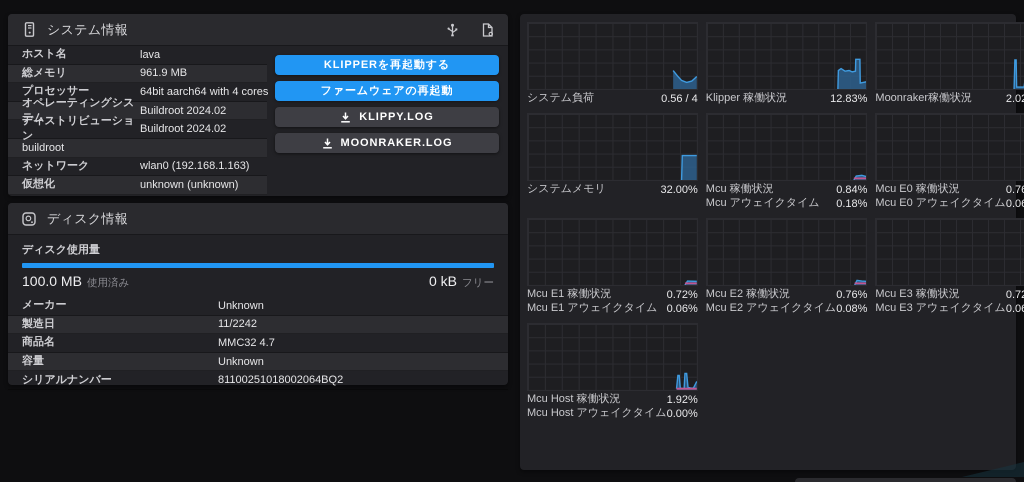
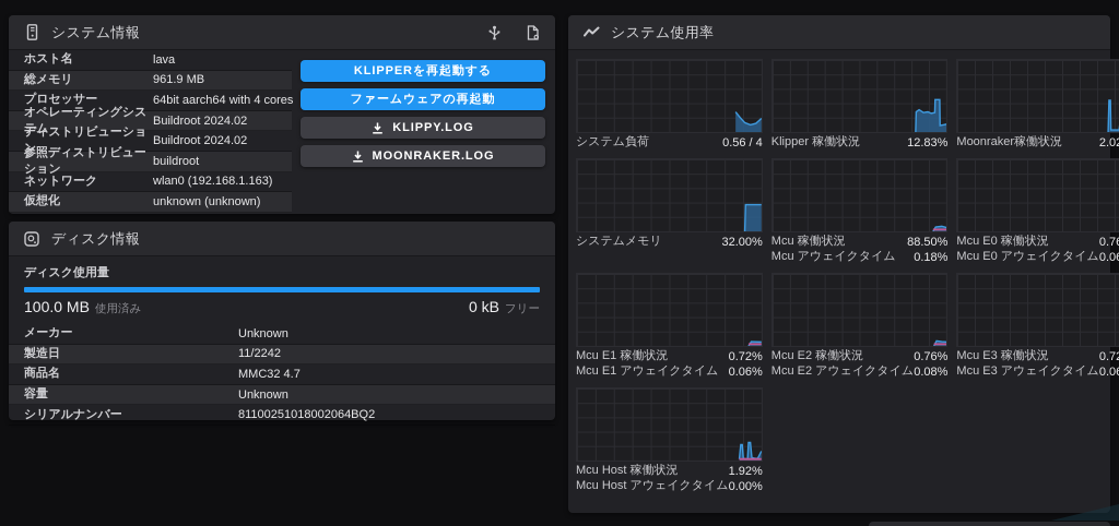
  システム情報
  ホスト名
  lava
  総メモリ
  961.9 MB
  プロセッサー
  64bit aarch64 with 4 cores
  オペレーティングシステム
  Buildroot 2024.02
  ディストリビューション
  Buildroot 2024.02
+ 参照ディストリビューション
  buildroot
  ネットワーク
  wlan0 (192.168.1.163)
  仮想化
  unknown (unknown)
  KLIPPERを再起動する
  ファームウェアの再起動
  KLIPPY.LOG
  MOONRAKER.LOG
  ディスク情報
  ディスク使用量
  100.0 MB 使用済み
  0 kB フリー
  メーカー
  Unknown
  製造日
  11/2242
  商品名
  MMC32 4.7
  容量
  Unknown
  シリアルナンバー
  81100251018002064BQ2
+ システム使用率
  システム負荷
  0.56 / 4
  Klipper 稼働状況
  12.83%
  Moonraker稼働状況
  システムメモリ
  32.00%
  Mcu 稼働状況
- 0.84%
+ 88.50%
  Mcu アウェイクタイム
  0.18%
  Mcu E0 稼働状況
  Mcu E0 アウェイクタイム
  Mcu E1 稼働状況
  0.72%
  Mcu E1 アウェイクタイム
  0.06%
  Mcu E2 稼働状況
  0.76%
  Mcu E2 アウェイクタイム
  0.08%
  Mcu E3 稼働状況
  Mcu E3 アウェイクタイム
  Mcu Host 稼働状況
  1.92%
  Mcu Host アウェイクタイム
  0.00%
